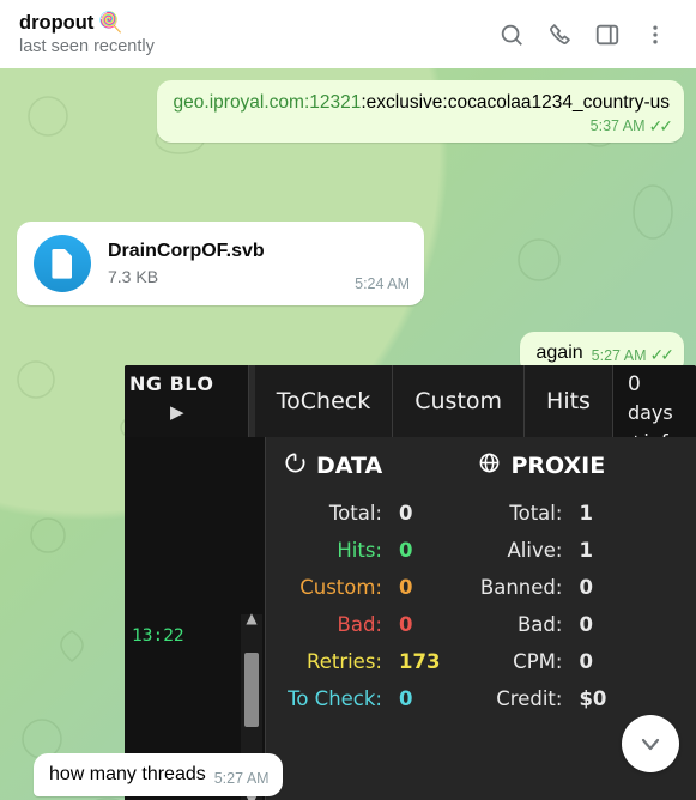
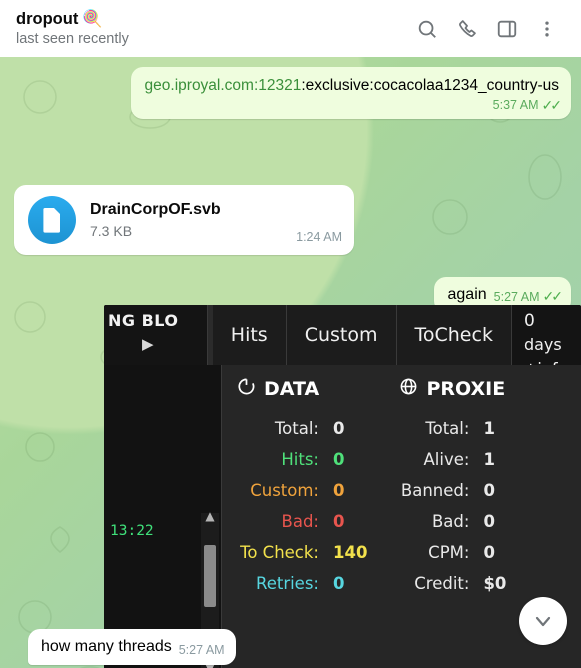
  dropout
  🍭
  last seen recently
  geo.iproyal.com:12321:exclusive:cocacolaa1234_country-us
  5:37 AM
  ✓✓
  DrainCorpOF.svb
  7.3 KB
- 5:24 AM
+ 1:24 AM
  again
  5:27 AM
  ✓✓
  NG BLO
  ▶
- ToCheck
+ Hits
  Custom
- Hits
+ ToCheck
  0 days
  13:22
  ▲
  DATA
  Total:
  0
  Hits:
  0
  Custom:
  0
  Bad:
  0
- Retries:
+ To Check:
- 173
+ 140
- To Check:
+ Retries:
  0
  PROXIE
  Total:
  1
  Alive:
  1
  Banned:
  0
  Bad:
  0
  CPM:
  0
  Credit:
  $0
  how many threads
  5:27 AM
